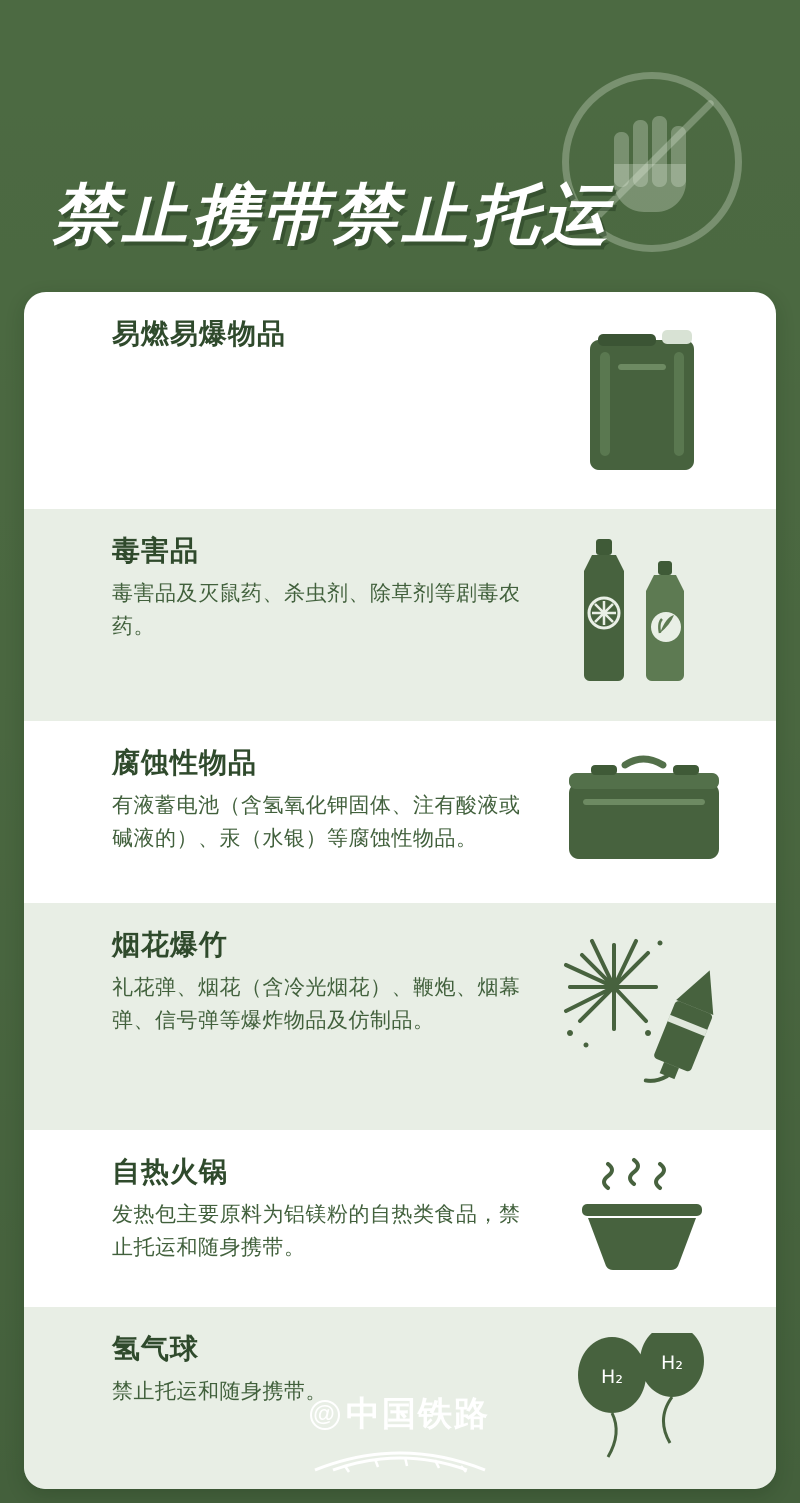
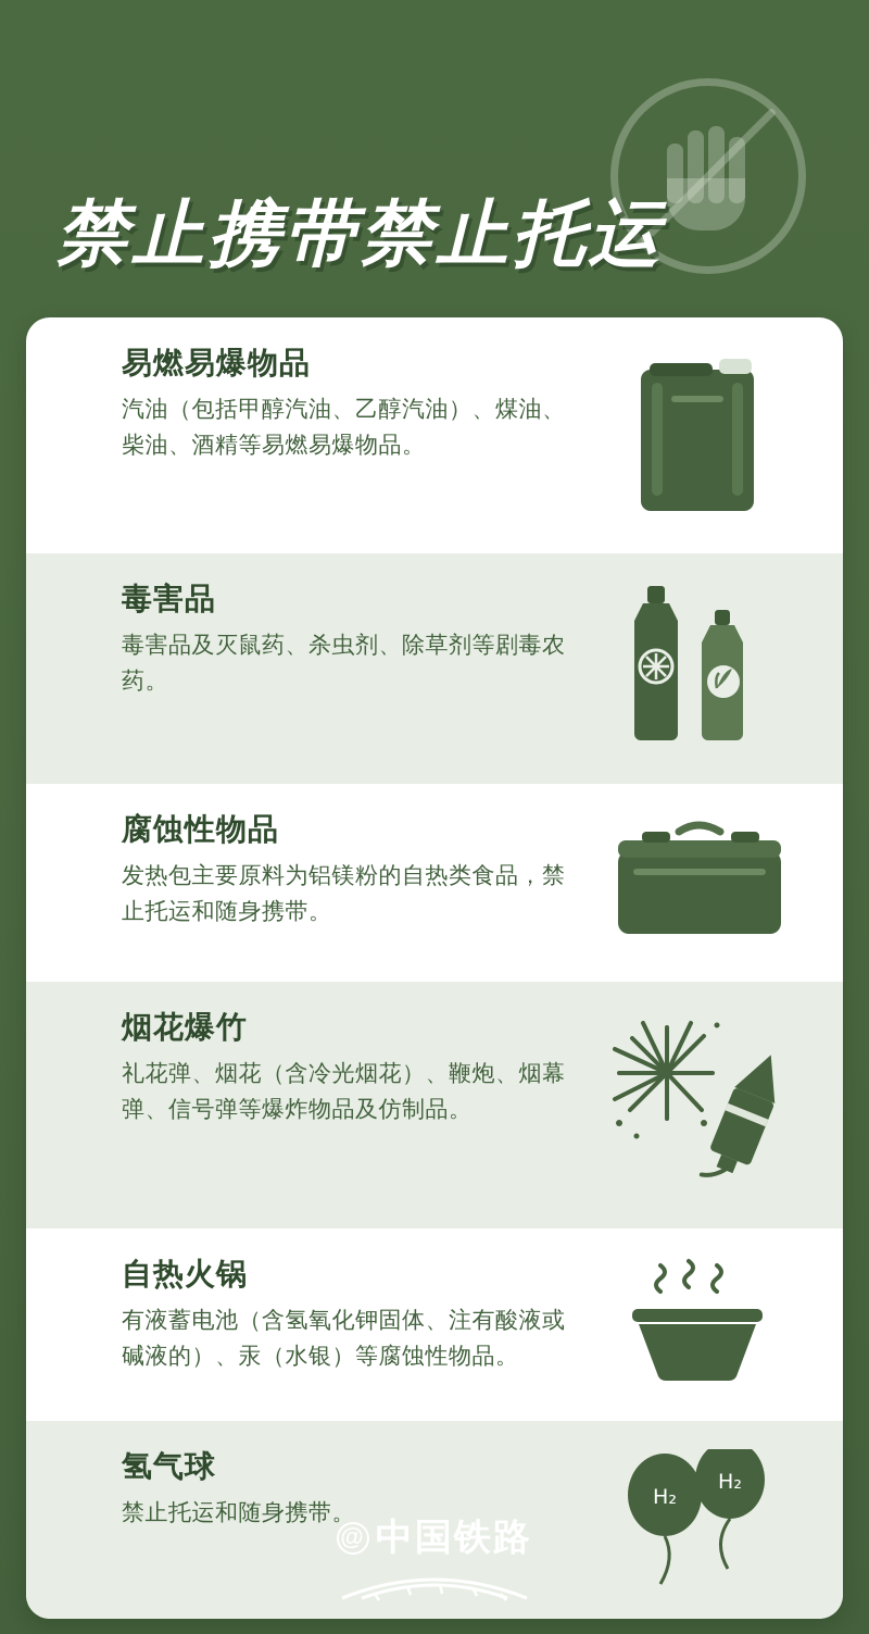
  禁止携带禁止托运
  易燃易爆物品
+ 汽油（包括甲醇汽油、乙醇汽油）、煤油、柴油、酒精等易燃易爆物品。
  毒害品
  毒害品及灭鼠药、杀虫剂、除草剂等剧毒农药。
  腐蚀性物品
- 有液蓄电池（含氢氧化钾固体、注有酸液或碱液的）、汞（水银）等腐蚀性物品。
+ 发热包主要原料为铝镁粉的自热类食品，禁止托运和随身携带。
  烟花爆竹
  礼花弹、烟花（含冷光烟花）、鞭炮、烟幕弹、信号弹等爆炸物品及仿制品。
  自热火锅
- 发热包主要原料为铝镁粉的自热类食品，禁止托运和随身携带。
+ 有液蓄电池（含氢氧化钾固体、注有酸液或碱液的）、汞（水银）等腐蚀性物品。
  氢气球
  禁止托运和随身携带。
  H₂
  H₂
  @
  中国铁路
